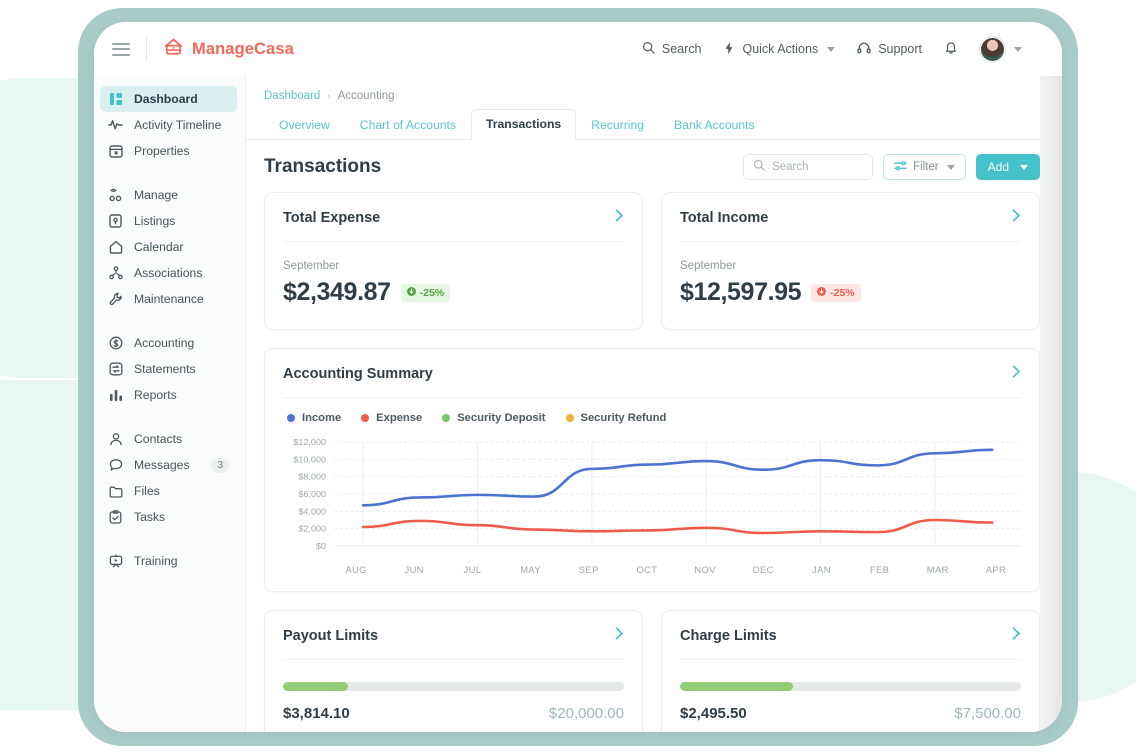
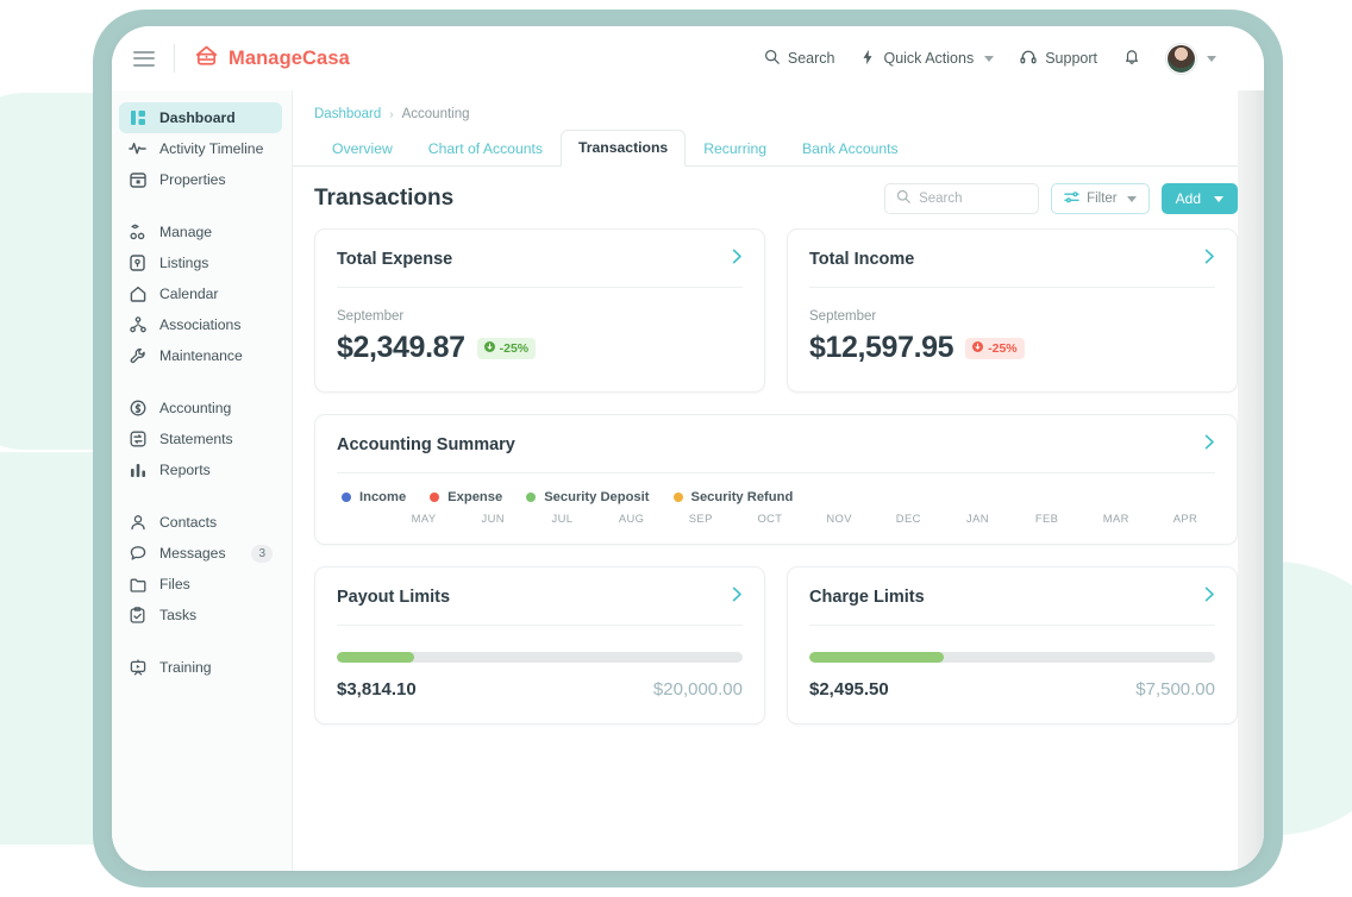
  ManageCasa
  Search
  Quick Actions
  Support
  Dashboard
  Activity Timeline
  Properties
  Manage
  Listings
  Calendar
  Associations
  Maintenance
  Accounting
  Statements
  Reports
  Contacts
  Messages
  3
  Files
  Tasks
  Training
  Dashboard
  ›
  Accounting
  Overview
  Chart of Accounts
  Transactions
  Recurring
  Bank Accounts
  Transactions
  Search
  Filter
  Add
  Total Expense
  September
  $2,349.87
  -25%
  Total Income
  September
  $12,597.95
  -25%
  Accounting Summary
  Income
  Expense
  Security Deposit
  Security Refund
- $0
- $2,000
- $4,000
- $6,000
- $8,000
- $10,000
- $12,000
- AUG
+ MAY
  JUN
  JUL
- MAY
+ AUG
  SEP
  OCT
  NOV
  DEC
  JAN
  FEB
  MAR
  APR
  Payout Limits
  $3,814.10
  $20,000.00
  Charge Limits
  $2,495.50
  $7,500.00
